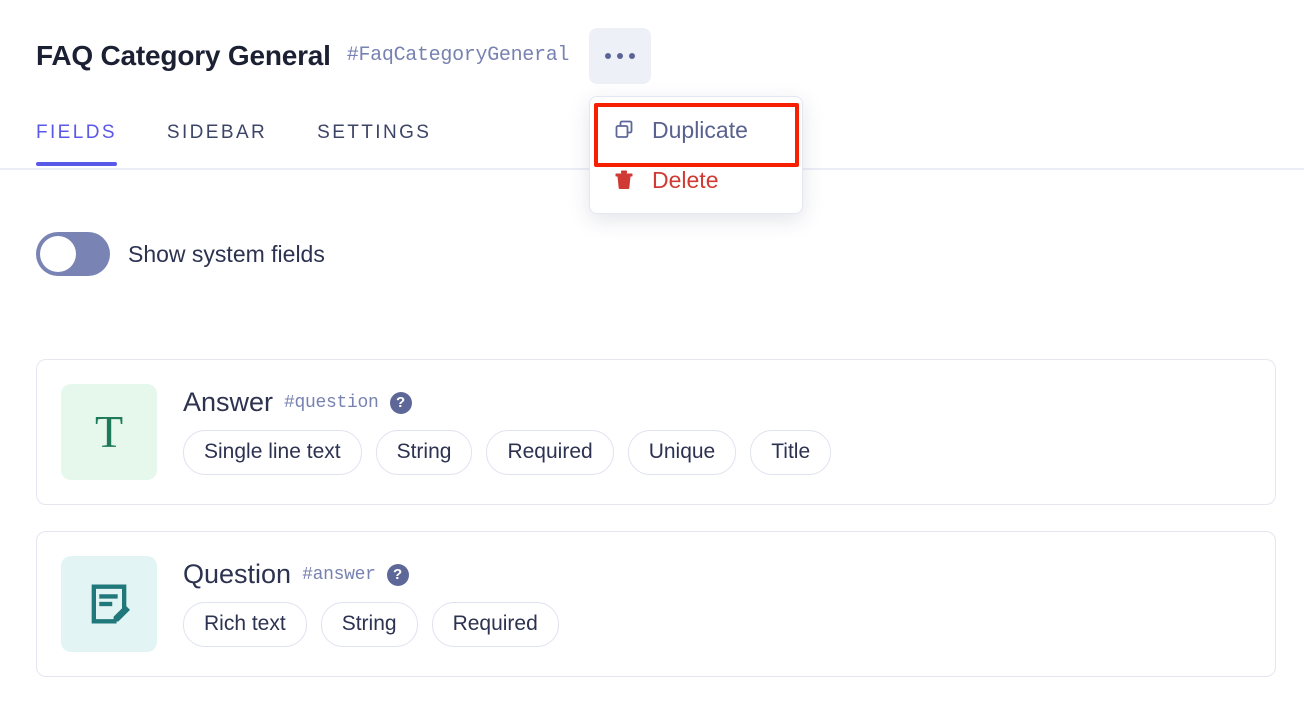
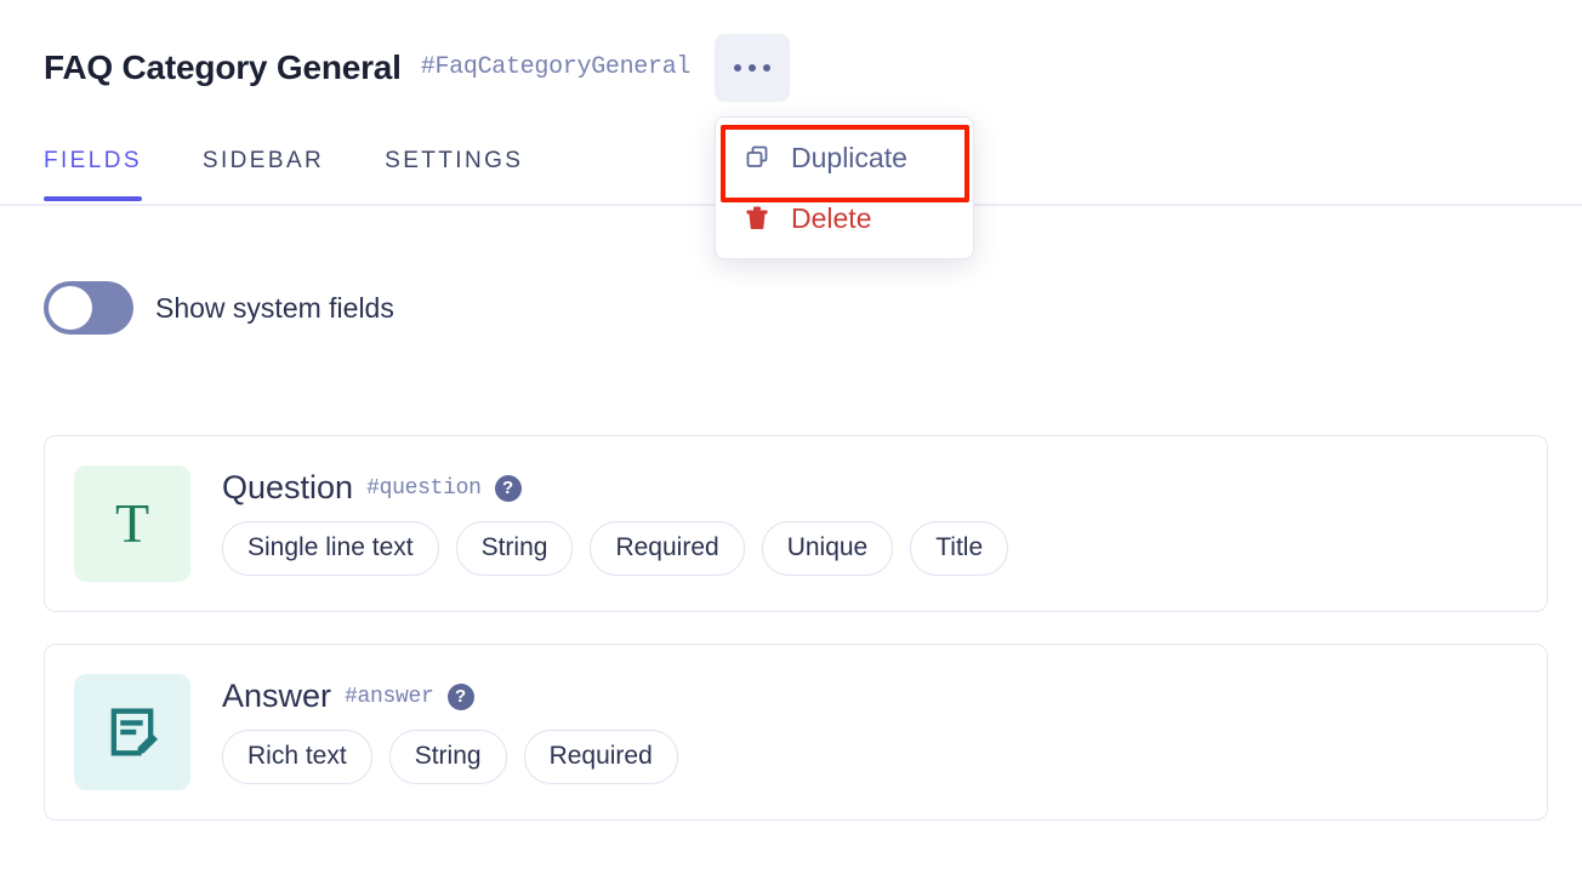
  FAQ Category General
  #FaqCategoryGeneral
  FIELDS
  SIDEBAR
  SETTINGS
  Show system fields
  T
- Answer
+ Question
  #question
  ?
  Single line text
  String
  Required
  Unique
  Title
- Question
+ Answer
  #answer
  ?
  Rich text
  String
  Required
  Duplicate
  Delete
